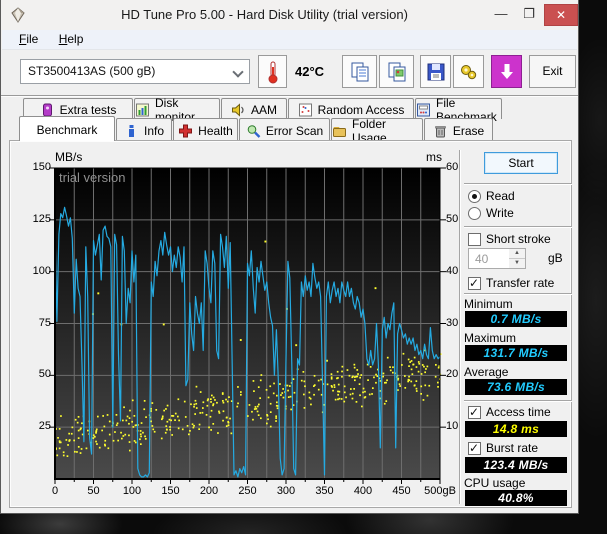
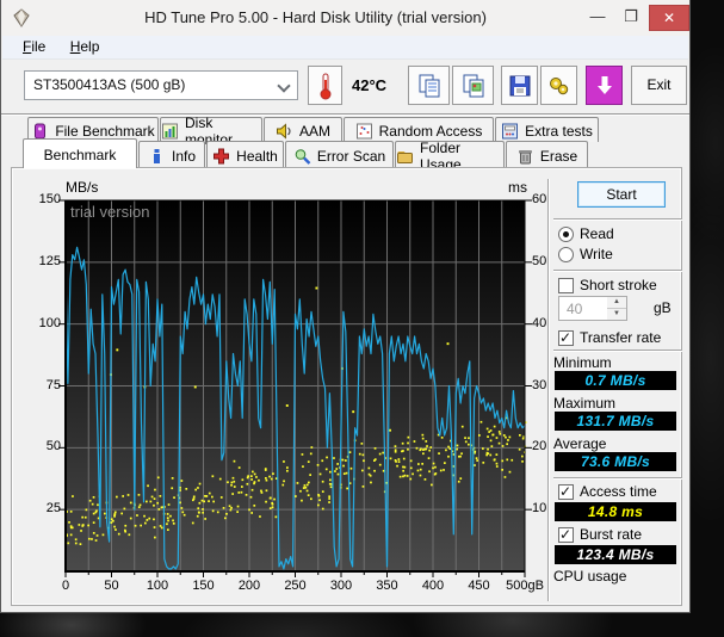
  HD Tune Pro 5.00 - Hard Disk Utility (trial version)
  —
  ❐
  ✕
  File Help
  ST3500413AS (500 gB)
  42°C
  Exit
- Extra tests
+ File Benchmark
  Disk monitor
  AAM
  Random Access
- File Benchmark
+ Extra tests
  Benchmark
  Info
  Health
  Error Scan
  Folder Usage
  Erase
  MB/s
  ms
  trial version
  150
  125
  100
  75
  50
  25
  60
  50
  40
  30
  20
  10
  0
  50
  100
  150
  200
  250
  300
  350
  400
  450
  500gB
  Start
  Read
  Write
  Short stroke
  40
  gB
  Transfer rate
  Minimum
  0.7 MB/s
  Maximum
  131.7 MB/s
  Average
  73.6 MB/s
  Access time
  14.8 ms
  Burst rate
  123.4 MB/s
  CPU usage
- 40.8%
